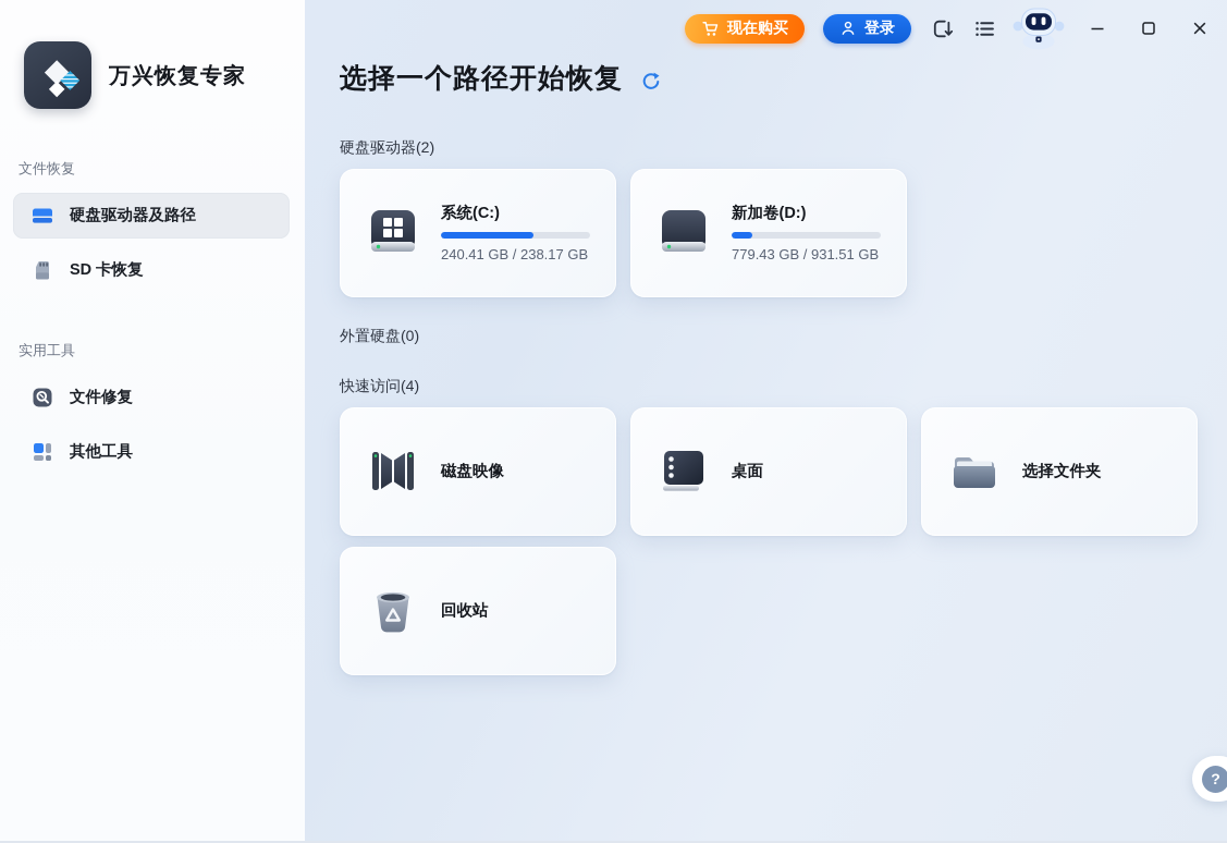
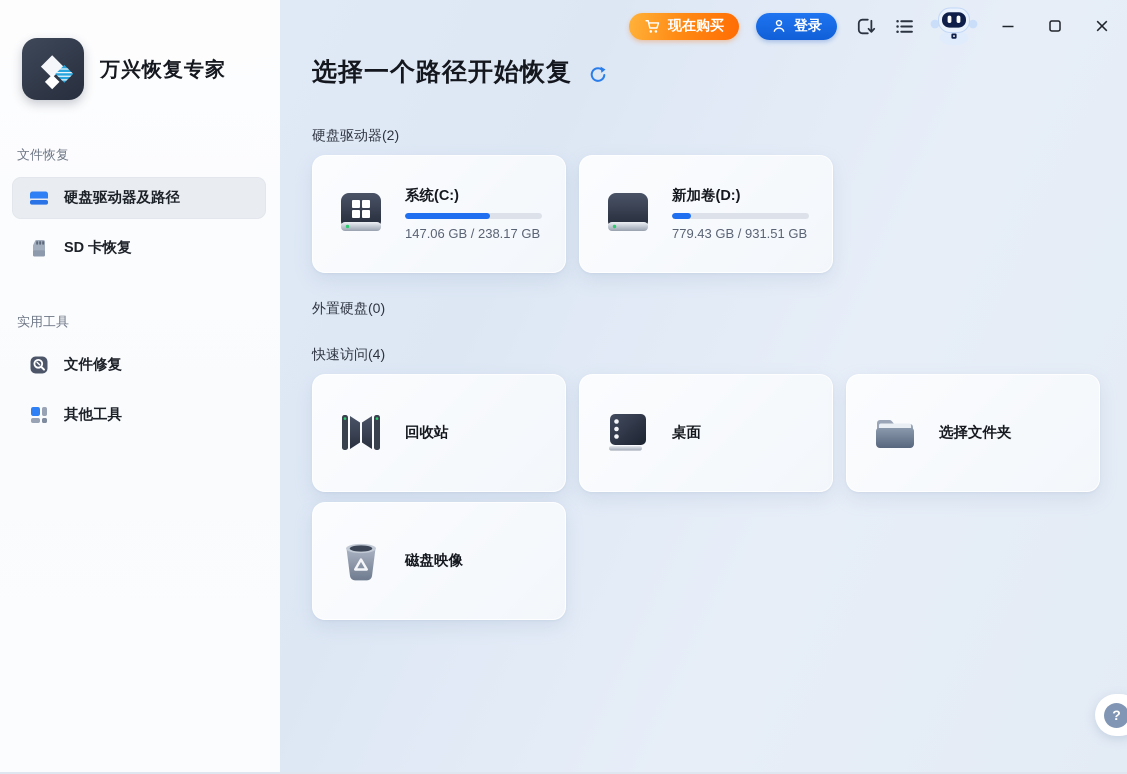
  万兴恢复专家
  文件恢复
  硬盘驱动器及路径
  SD 卡恢复
  实用工具
  文件修复
  其他工具
  现在购买
  登录
  选择一个路径开始恢复
  硬盘驱动器(2)
  系统(C:)
- 240.41 GB / 238.17 GB
+ 147.06 GB / 238.17 GB
  新加卷(D:)
  779.43 GB / 931.51 GB
  外置硬盘(0)
  快速访问(4)
- 磁盘映像
+ 回收站
  桌面
  选择文件夹
- 回收站
+ 磁盘映像
  ?
